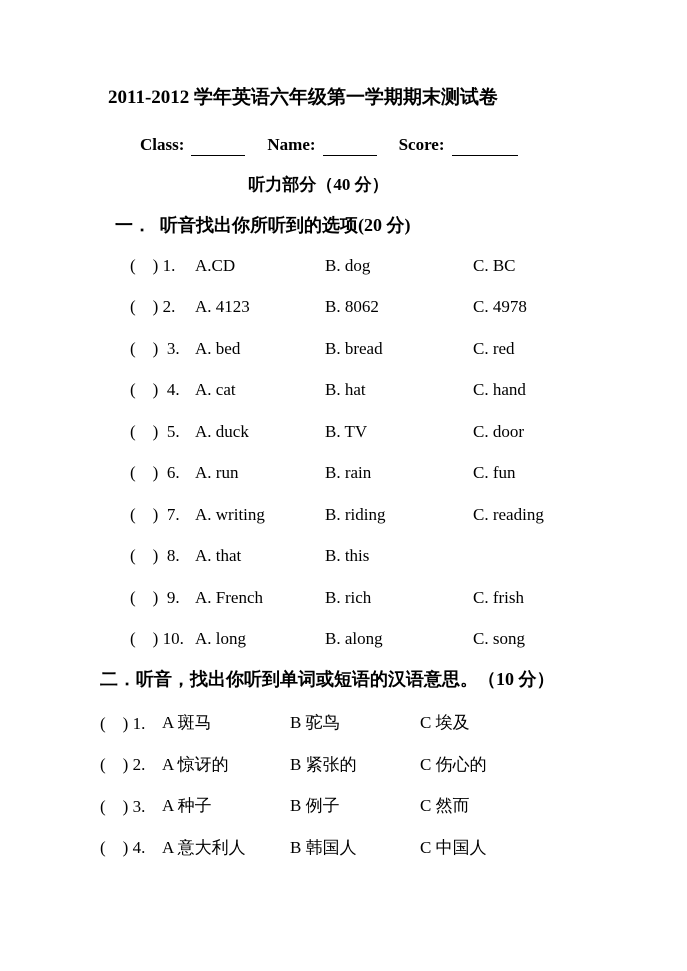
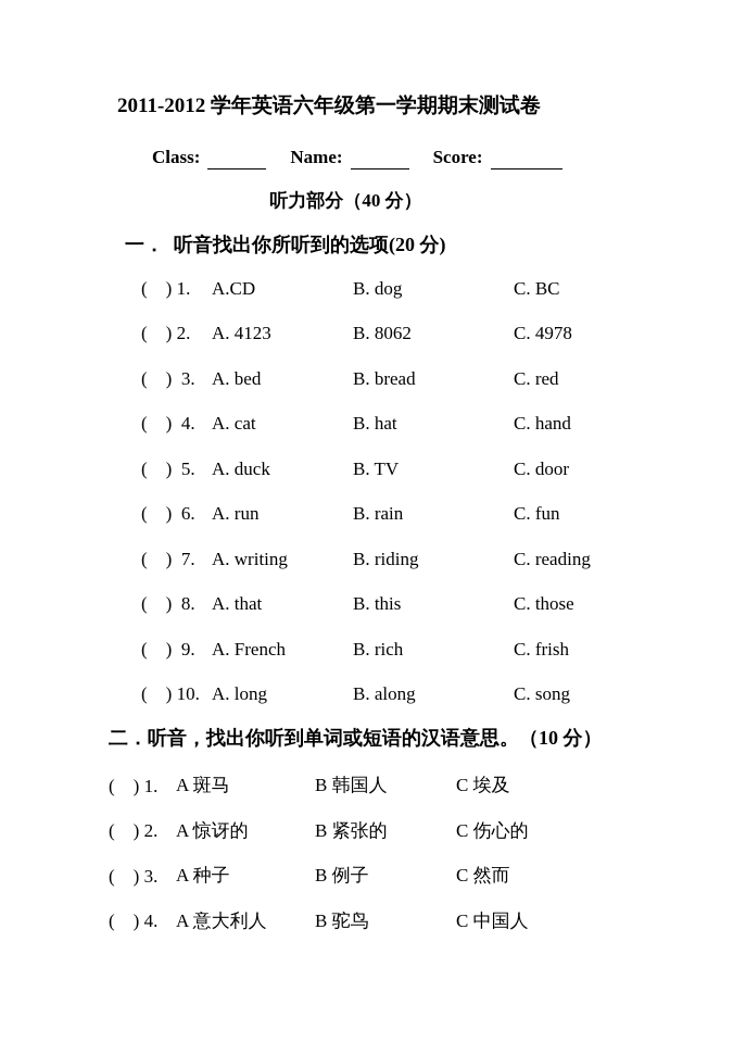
  2011-2012 学年英语六年级第一学期期末测试卷
  Class:
  Name:
  Score:
  听力部分（40 分）
  一． 听音找出你所听到的选项(20 分)
  ( ) 1.
  A.CD
  B. dog
  C. BC
  ( ) 2.
  A. 4123
  B. 8062
  C. 4978
  ( ) 3.
  A. bed
  B. bread
  C. red
  ( ) 4.
  A. cat
  B. hat
  C. hand
  ( ) 5.
  A. duck
  B. TV
  C. door
  ( ) 6.
  A. run
  B. rain
  C. fun
  ( ) 7.
  A. writing
  B. riding
  C. reading
  ( ) 8.
  A. that
  B. this
+ C. those
  ( ) 9.
  A. French
  B. rich
  C. frish
  ( ) 10.
  A. long
  B. along
  C. song
  二．听音，找出你听到单词或短语的汉语意思。（10 分）
  ( ) 1.
  A 斑马
- B 驼鸟
+ B 韩国人
  C 埃及
  ( ) 2.
  A 惊讶的
  B 紧张的
  C 伤心的
  ( ) 3.
  A 种子
  B 例子
  C 然而
  ( ) 4.
  A 意大利人
- B 韩国人
+ B 驼鸟
  C 中国人
